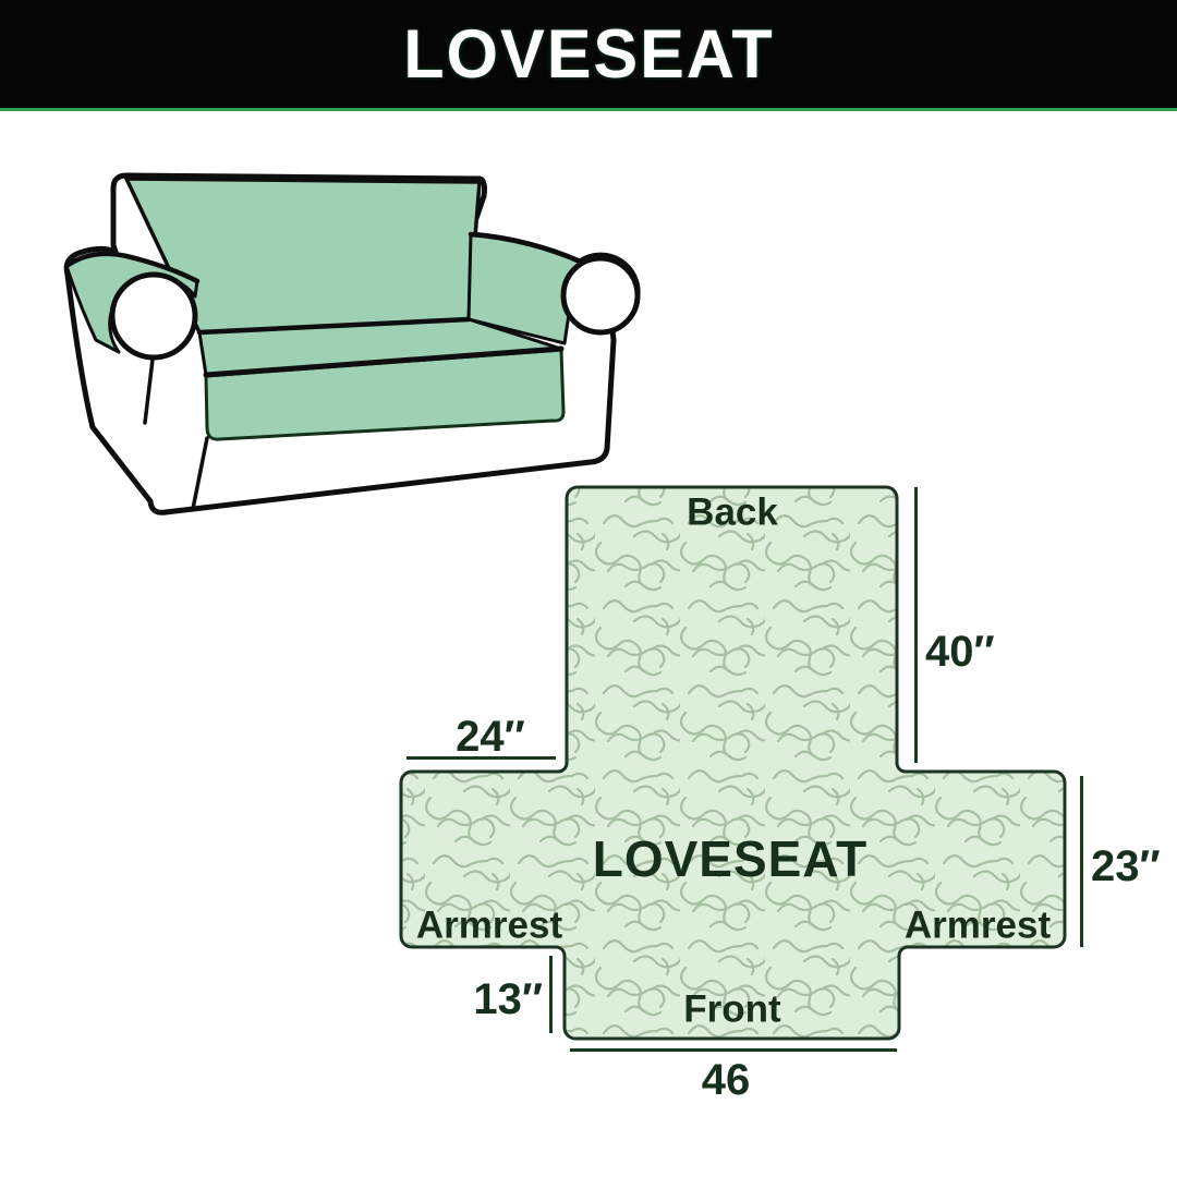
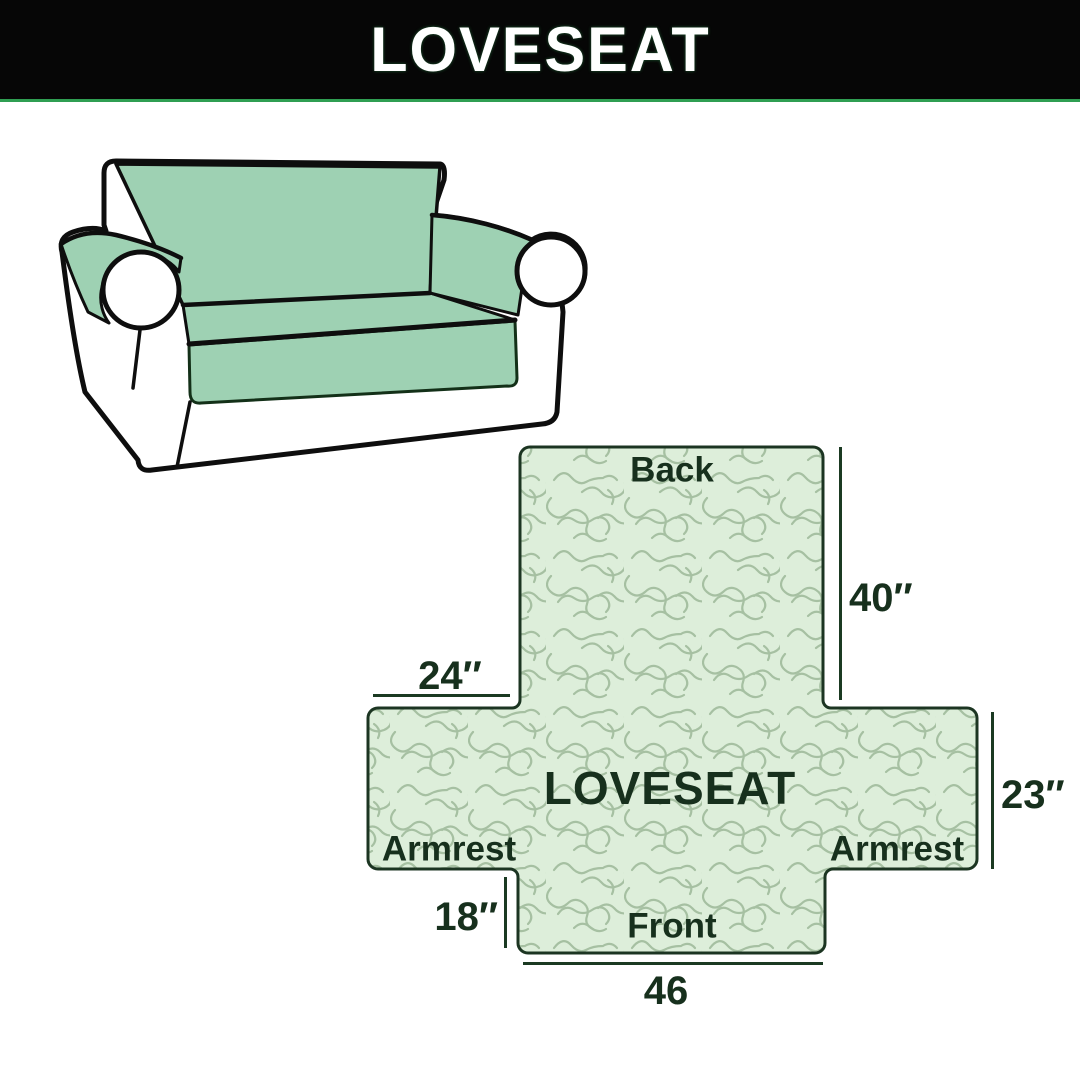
  LOVESEAT
  Back
  LOVESEAT
  Armrest
  Armrest
  Front
  24″
  40″
  23″
- 13″
+ 18″
  46
